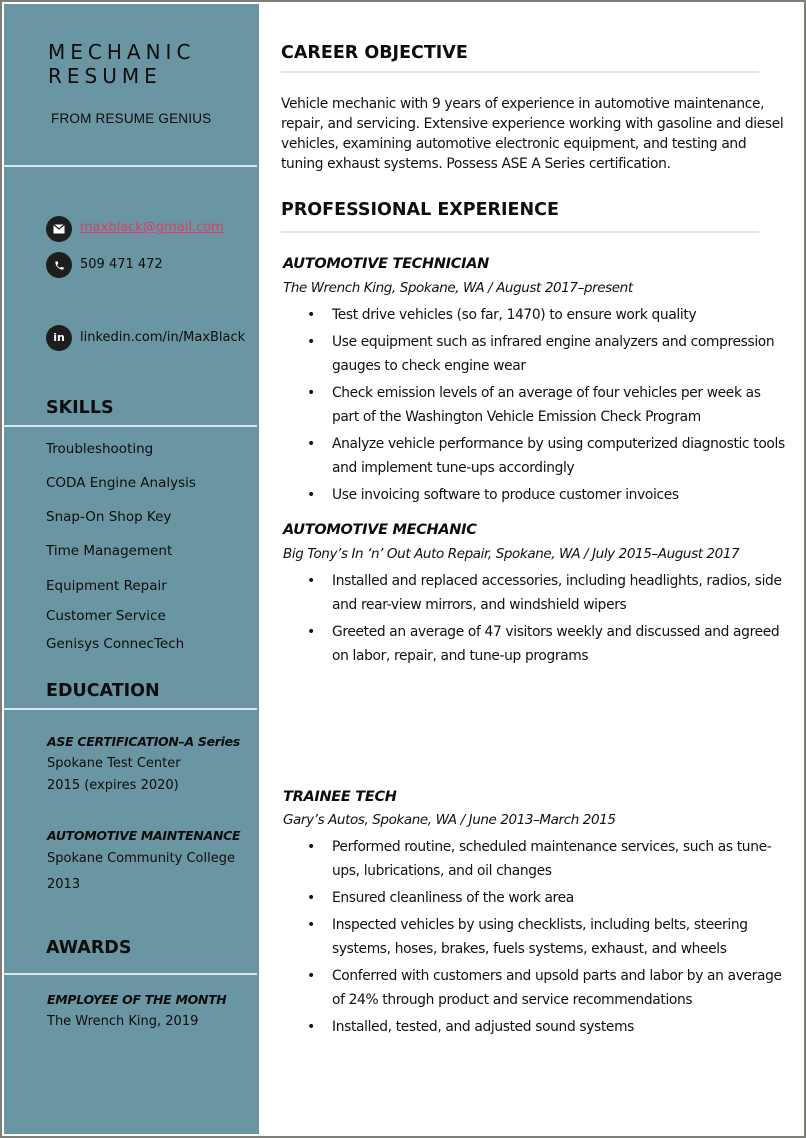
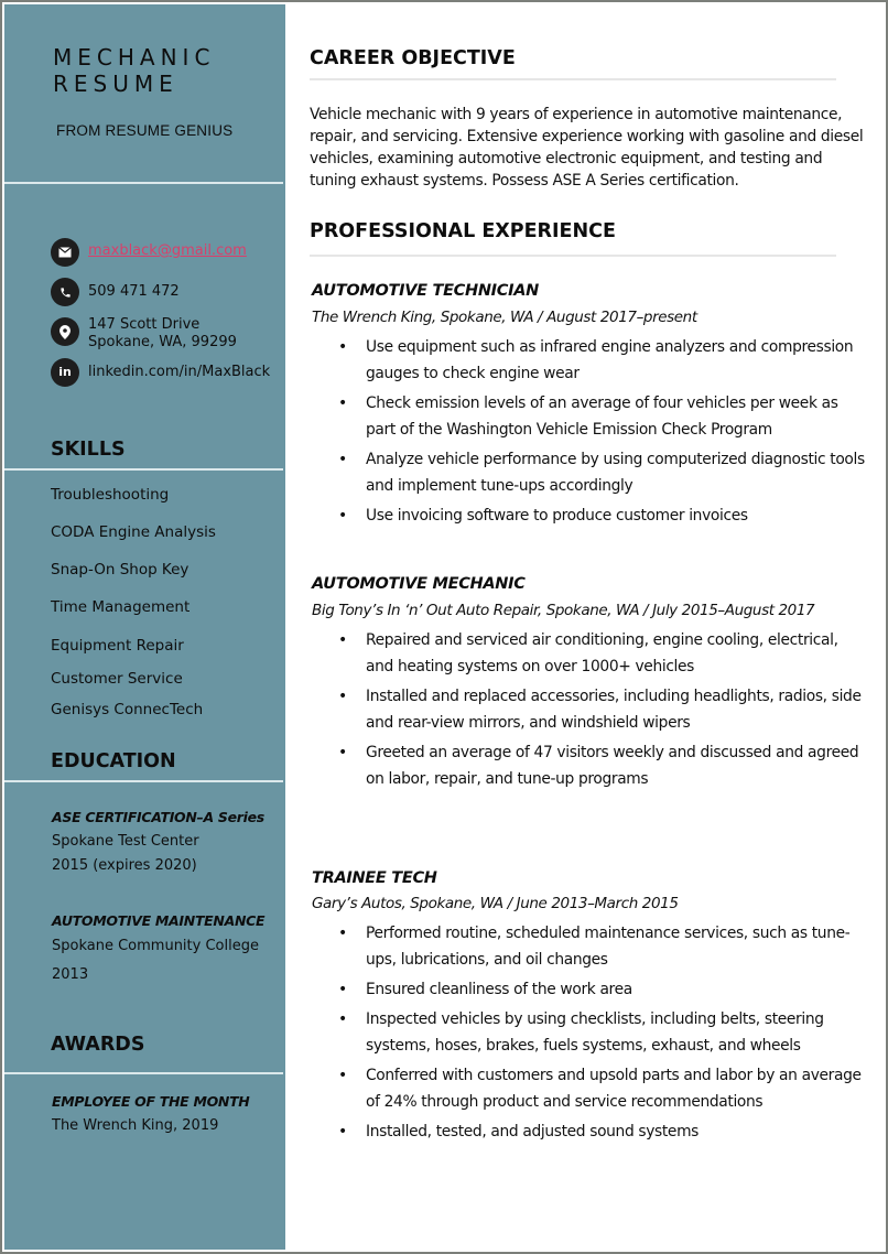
  MECHANIC
  RESUME
  FROM RESUME GENIUS
  maxblack@gmail.com
  509 471 472
+ 147 Scott Drive
+ Spokane, WA, 99299
  in
  linkedin.com/in/MaxBlack
  SKILLS
  Troubleshooting
  CODA Engine Analysis
  Snap-On Shop Key
  Time Management
  Equipment Repair
  Customer Service
  Genisys ConnecTech
  EDUCATION
  ASE CERTIFICATION–A Series
  Spokane Test Center
  2015 (expires 2020)
  AUTOMOTIVE MAINTENANCE
  Spokane Community College
  2013
  AWARDS
  EMPLOYEE OF THE MONTH
  The Wrench King, 2019
  CAREER OBJECTIVE
  Vehicle mechanic with 9 years of experience in automotive maintenance, repair, and servicing. Extensive experience working with gasoline and diesel vehicles, examining automotive electronic equipment, and testing and tuning exhaust systems. Possess ASE A Series certification.
  PROFESSIONAL EXPERIENCE
  AUTOMOTIVE TECHNICIAN
  The Wrench King, Spokane, WA / August 2017–present
- Test drive vehicles (so far, 1470) to ensure work quality
  Use equipment such as infrared engine analyzers and compression gauges to check engine wear
  Check emission levels of an average of four vehicles per week as part of the Washington Vehicle Emission Check Program
  Analyze vehicle performance by using computerized diagnostic tools and implement tune-ups accordingly
  Use invoicing software to produce customer invoices
  AUTOMOTIVE MECHANIC
  Big Tony’s In ‘n’ Out Auto Repair, Spokane, WA / July 2015–August 2017
+ Repaired and serviced air conditioning, engine cooling, electrical, and heating systems on over 1000+ vehicles
  Installed and replaced accessories, including headlights, radios, side and rear-view mirrors, and windshield wipers
  Greeted an average of 47 visitors weekly and discussed and agreed on labor, repair, and tune-up programs
  TRAINEE TECH
  Gary’s Autos, Spokane, WA / June 2013–March 2015
  Performed routine, scheduled maintenance services, such as tune-ups, lubrications, and oil changes
  Ensured cleanliness of the work area
  Inspected vehicles by using checklists, including belts, steering systems, hoses, brakes, fuels systems, exhaust, and wheels
  Conferred with customers and upsold parts and labor by an average of 24% through product and service recommendations
  Installed, tested, and adjusted sound systems
